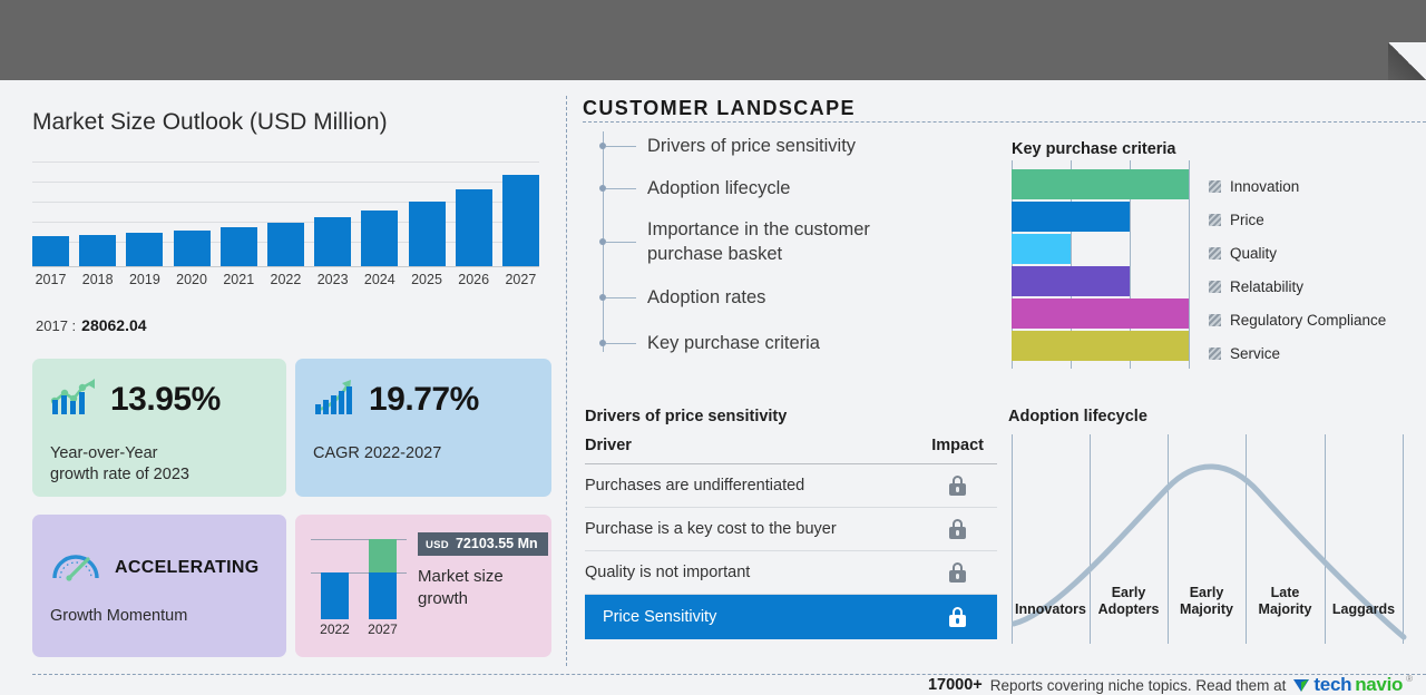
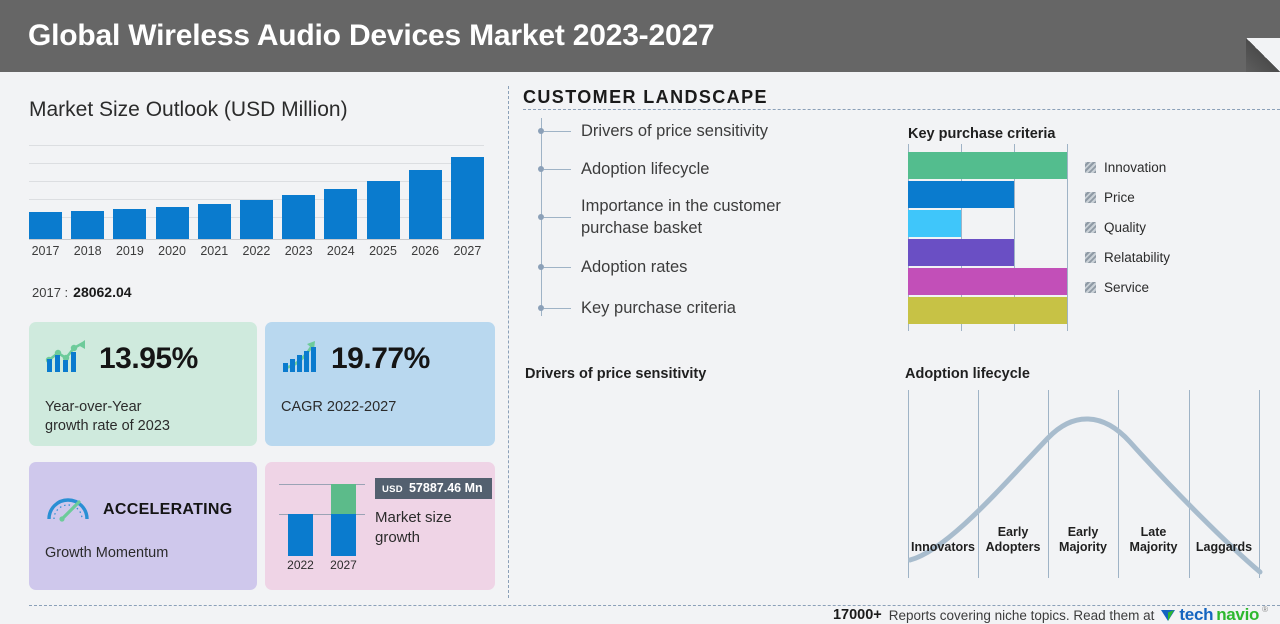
+ Global Wireless Audio Devices Market 2023-2027
  Market Size Outlook (USD Million)
  2017
  2018
  2019
  2020
  2021
  2022
  2023
  2024
  2025
  2026
  2027
  2017 : 28062.04
  13.95%
  Year-over-Year
  growth rate of 2023
  19.77%
  CAGR 2022-2027
  ACCELERATING
  Growth Momentum
  2022
  2027
  USD
- 72103.55 Mn
+ 57887.46 Mn
  Market size
  growth
  CUSTOMER LANDSCAPE
  Drivers of price sensitivity
  Adoption lifecycle
  Importance in the customer purchase basket
  Adoption rates
  Key purchase criteria
  Key purchase criteria
  Innovation
  Price
  Quality
  Relatability
- Regulatory Compliance
  Service
  Drivers of price sensitivity
- Driver
- Impact
- Purchases are undifferentiated
- Purchase is a key cost to the buyer
- Quality is not important
- Price Sensitivity
  Adoption lifecycle
  Innovators
  Early
  Adopters
  Early
  Majority
  Late
  Majority
  Laggards
  17000+
  Reports covering niche topics. Read them at
  tech
  navio
  ®
